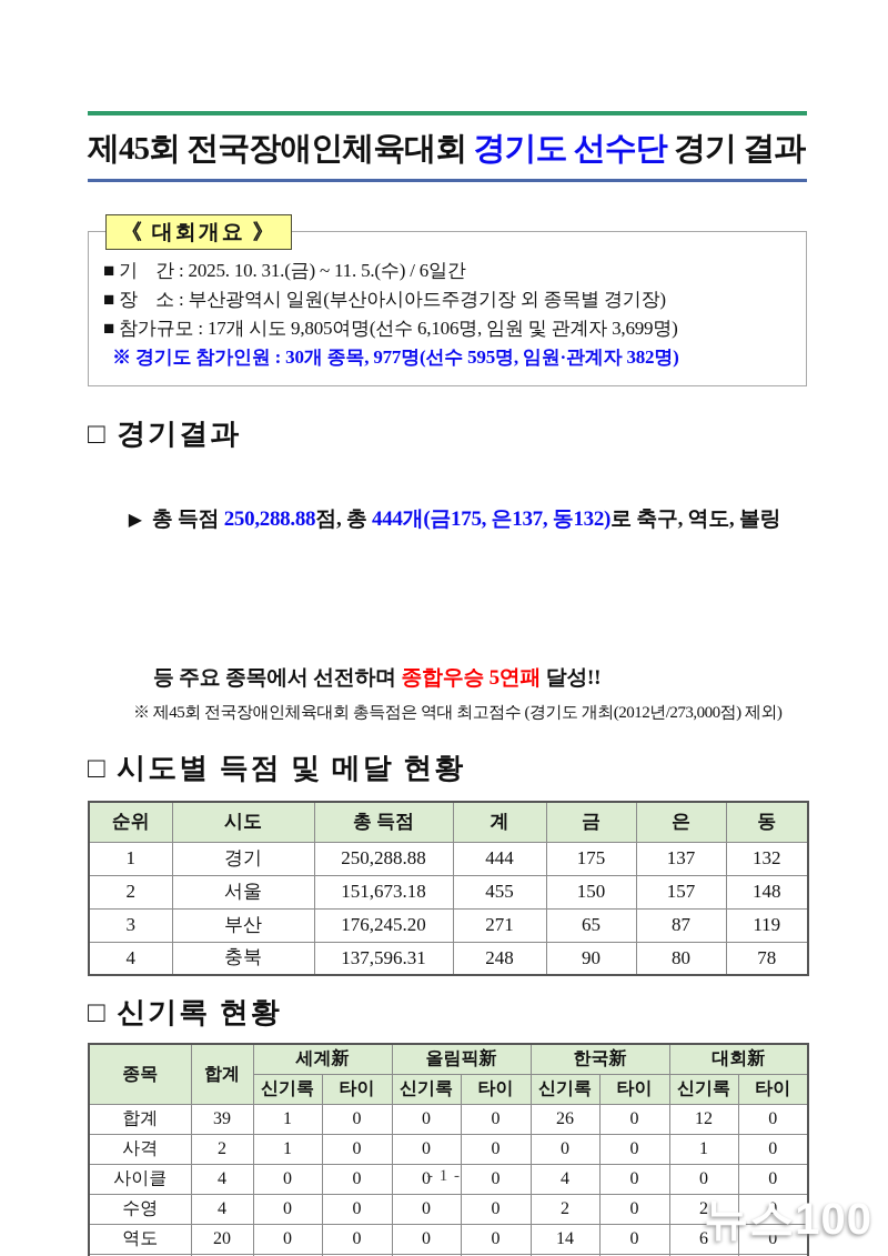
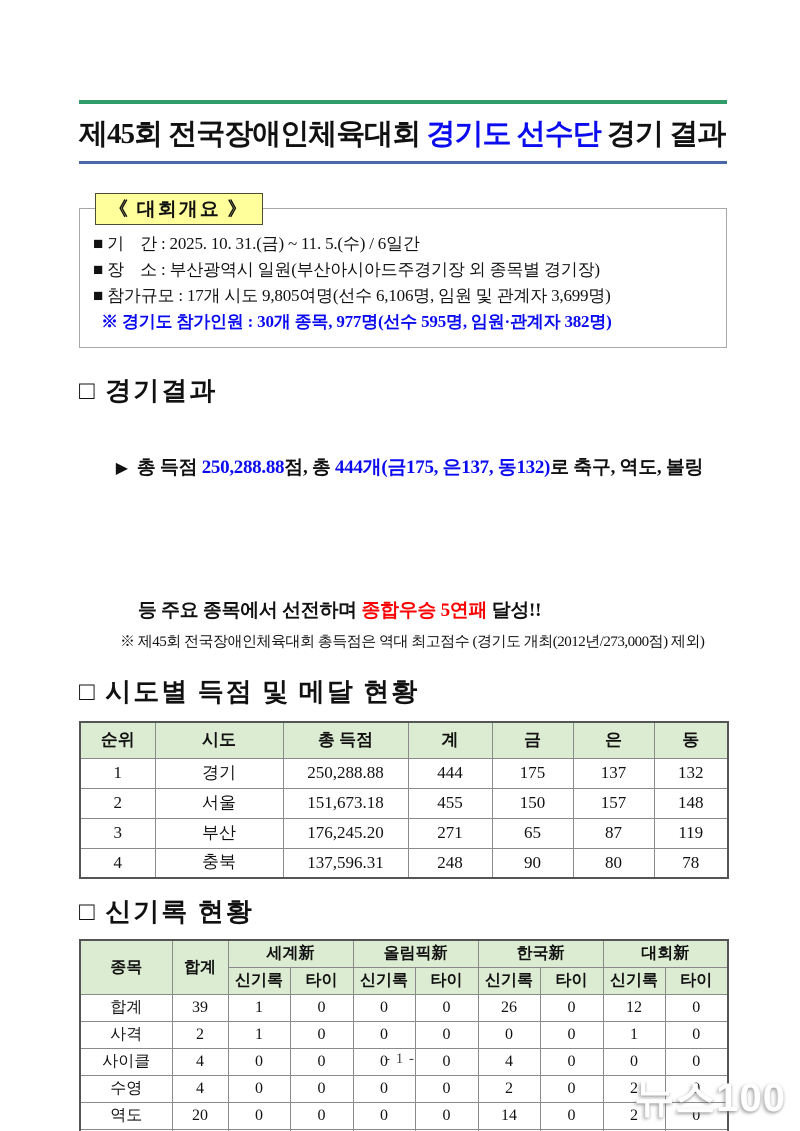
  제45회 전국장애인체육대회 경기도 선수단 경기 결과
  《 대회개요 》
  ■ 기 간 : 2025. 10. 31.(금) ~ 11. 5.(수) / 6일간
  ■ 장 소 : 부산광역시 일원(부산아시아드주경기장 외 종목별 경기장)
  ■ 참가규모 : 17개 시도 9,805여명(선수 6,106명, 임원 및 관계자 3,699명)
  ※ 경기도 참가인원 : 30개 종목, 977명(선수 595명, 임원·관계자 382명)
  □ 경기결과
  ▶ 총 득점 250,288.88점, 총 444개(금175, 은137, 동132)로 축구, 역도, 볼링
  등 주요 종목에서 선전하며 종합우승 5연패 달성!!
  ※ 제45회 전국장애인체육대회 총득점은 역대 최고점수 (경기도 개최(2012년/273,000점) 제외)
  □ 시도별 득점 및 메달 현황
  순위	시도	총 득점	계	금	은	동
  1	경기	250,288.88	444	175	137	132
  2	서울	151,673.18	455	150	157	148
  3	부산	176,245.20	271	65	87	119
  4	충북	137,596.31	248	90	80	78
  □ 신기록 현황
  종목	합계	세계新	올림픽新	한국新	대회新
  신기록	타이	신기록	타이	신기록	타이	신기록	타이
  합계	39	1	0	0	0	26	0	12	0
  사격	2	1	0	0	0	0	0	1	0
  사이클	4	0	0	0	0	4	0	0	0
  수영	4	0	0	0	0	2	0	2	0
- 역도	20	0	0	0	0	14	0	6	0
+ 역도	20	0	0	0	0	14	0	2	0
  - 1 -
  뉴스100
